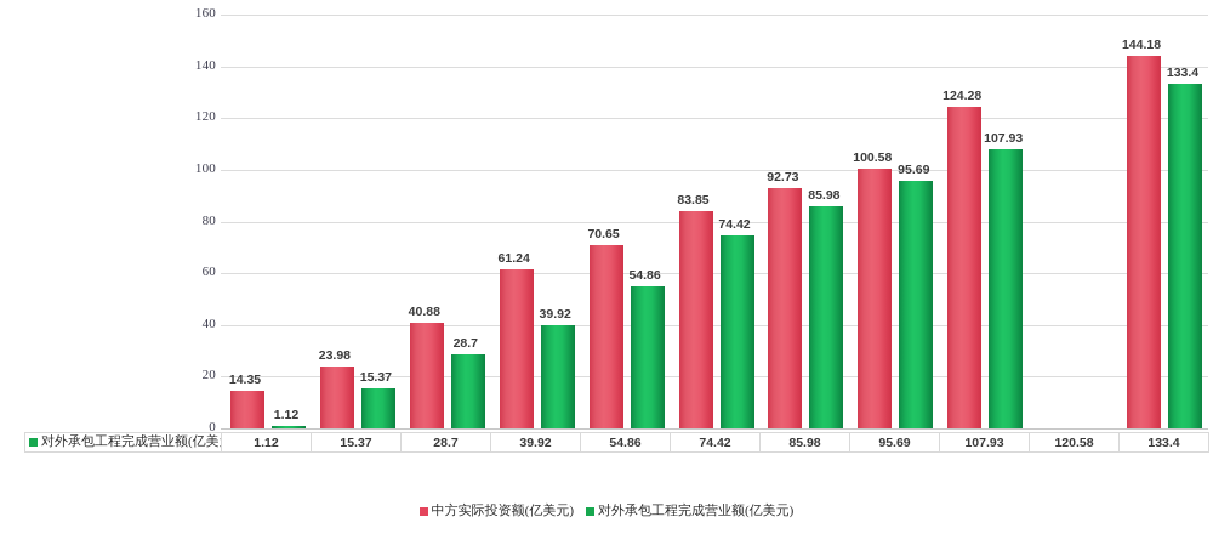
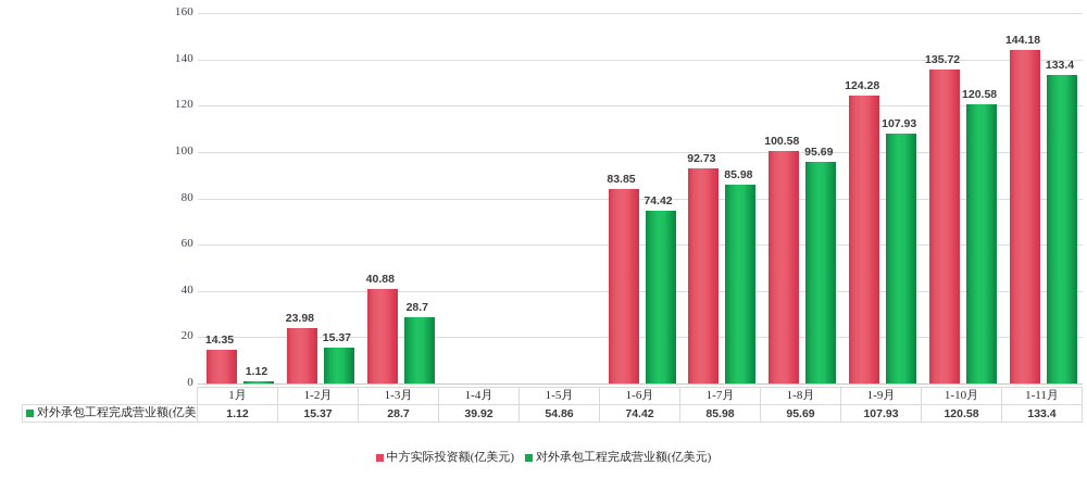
  0
  20
  40
  60
  80
  100
  120
  140
  160
  14.35
  1.12
  23.98
  15.37
  40.88
  28.7
- 61.24
- 39.92
- 70.65
- 54.86
  83.85
  74.42
  92.73
  85.98
  100.58
  95.69
  124.28
  107.93
+ 135.72
+ 120.58
  144.18
  133.4
+ 	1月	1-2月	1-3月	1-4月	1-5月	1-6月	1-7月	1-8月	1-9月	1-10月	1-11月
  对外承包工程完成营业额(亿美	1.12	15.37	28.7	39.92	54.86	74.42	85.98	95.69	107.93	120.58	133.4
  中方实际投资额(亿美元) 对外承包工程完成营业额(亿美元)
